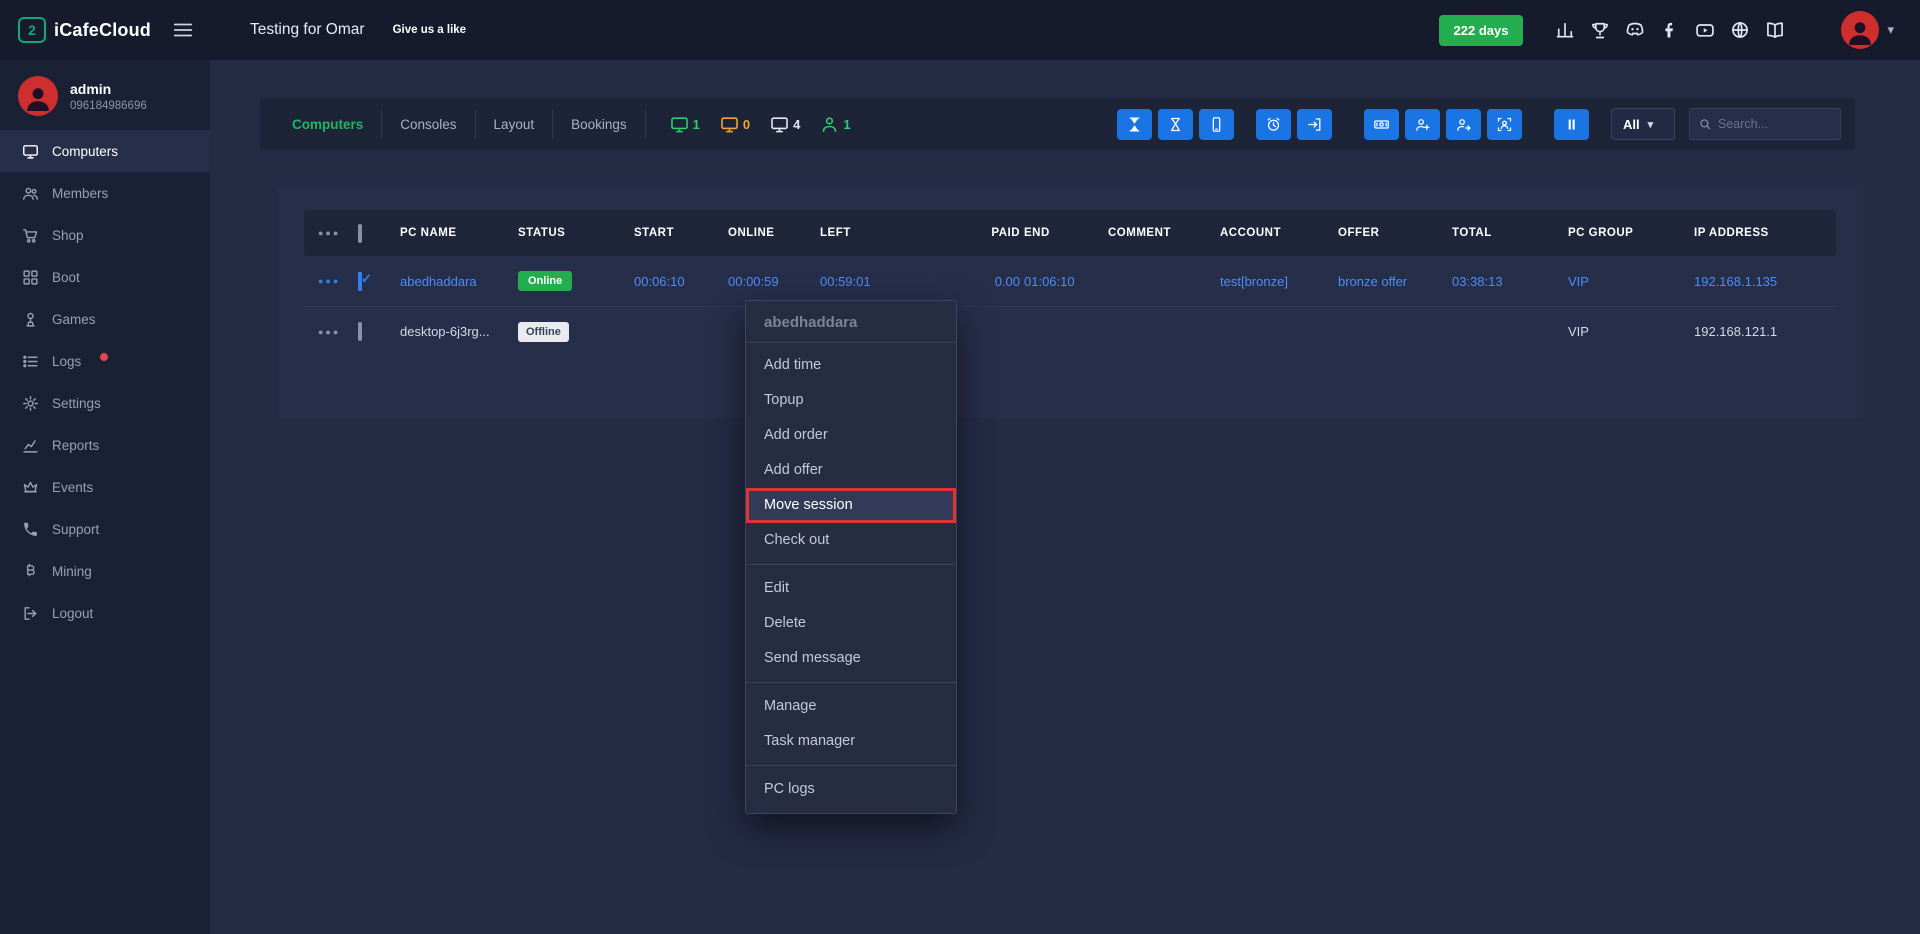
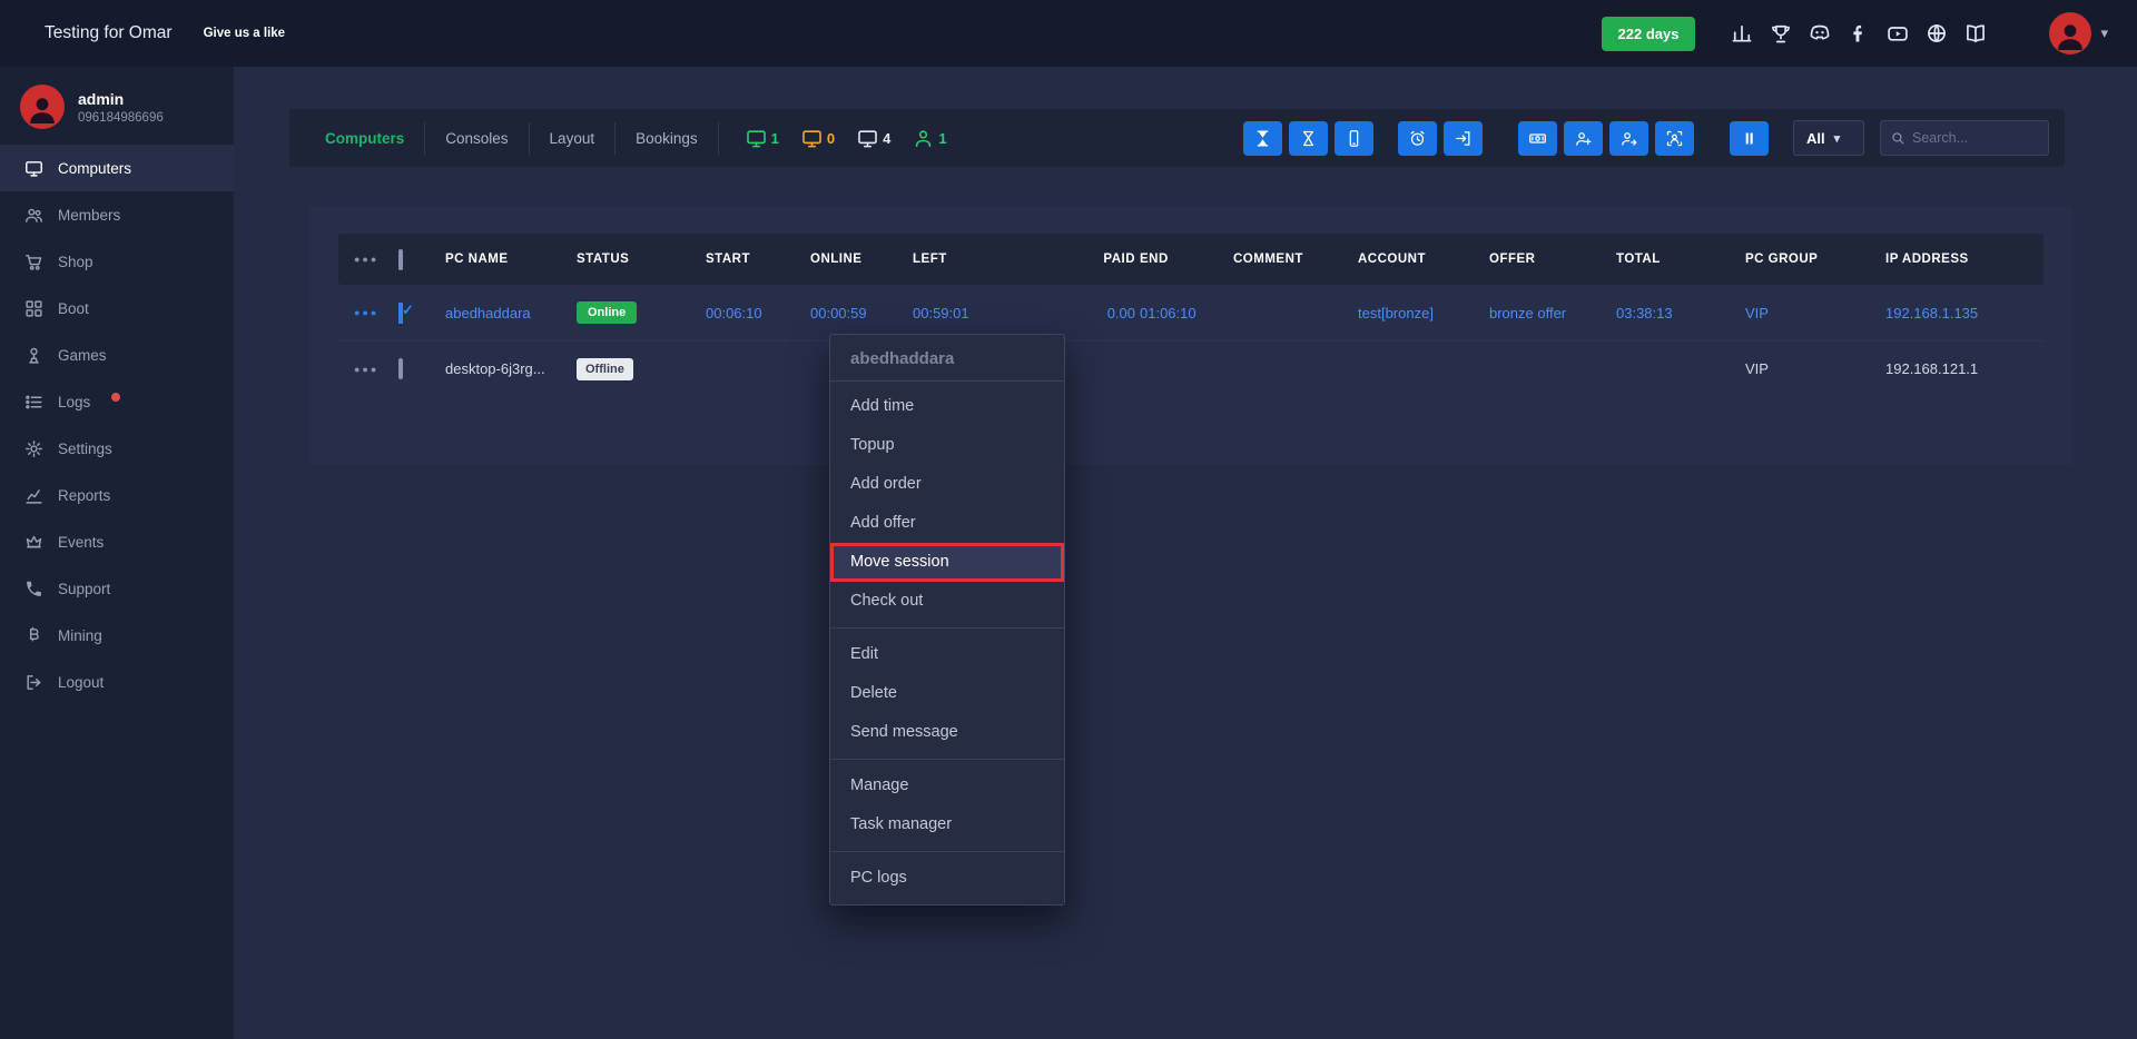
- 2
- iCafeCloud
  Testing for Omar
  Give us a like
  222 days
  admin
  096184986696
  Computers
  Members
  Shop
  Boot
  Games
  Logs
  Settings
  Reports
  Events
  Support
  Mining
  Logout
  Computers
  Consoles
  Layout
  Bookings
  1
  0
  4
  1
  All
  Search...
  PC NAME
  STATUS
  START
  ONLINE
  LEFT
  PAID
  END
  COMMENT
  ACCOUNT
  OFFER
  TOTAL
  PC GROUP
  IP ADDRESS
  abedhaddara
  Online
  00:06:10
  00:00:59
  00:59:01
  0.00
  01:06:10
  test[bronze]
  bronze offer
  03:38:13
  VIP
  192.168.1.135
  desktop-6j3rg...
  Offline
  VIP
  192.168.121.1
  abedhaddara
  Add time
  Topup
  Add order
  Add offer
  Move session
  Check out
  Edit
  Delete
  Send message
  Manage
  Task manager
  PC logs
